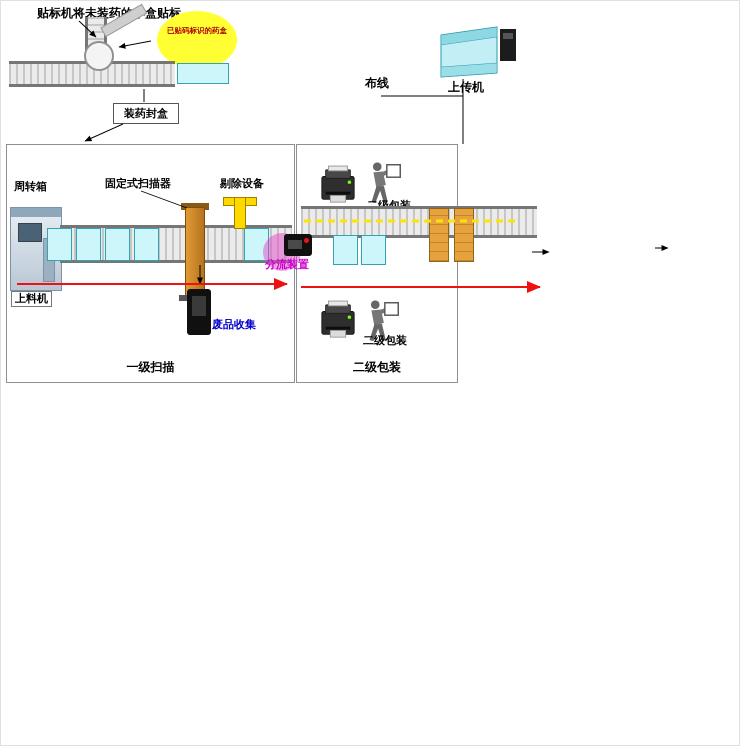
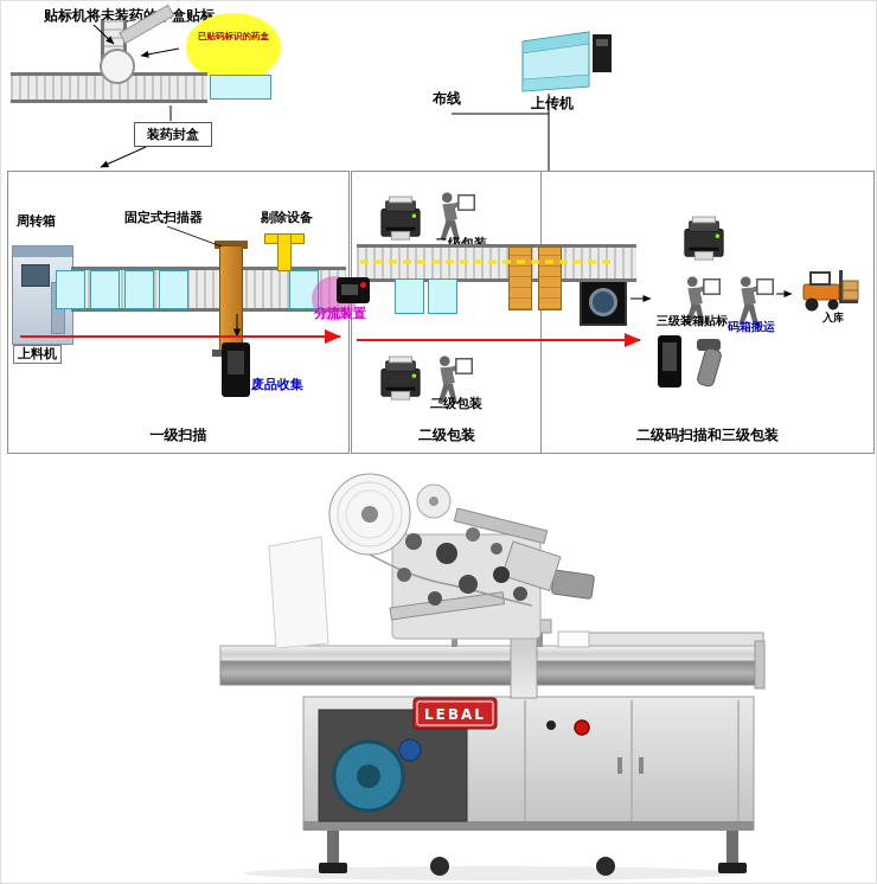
  贴标机将未装药盒贴标
  已贴码标识的药盒
  装药封盒
  布线
  上传机
  周转箱
  上料机
  固定式扫描器
  剔除设备
  分流装置
  废品收集
  一级扫描
  二级包装
  二级包装
+ 三级装箱贴标
+ 码箱搬运
+ 入库
+ 二级码扫描和三级包装
+ LEBAL
